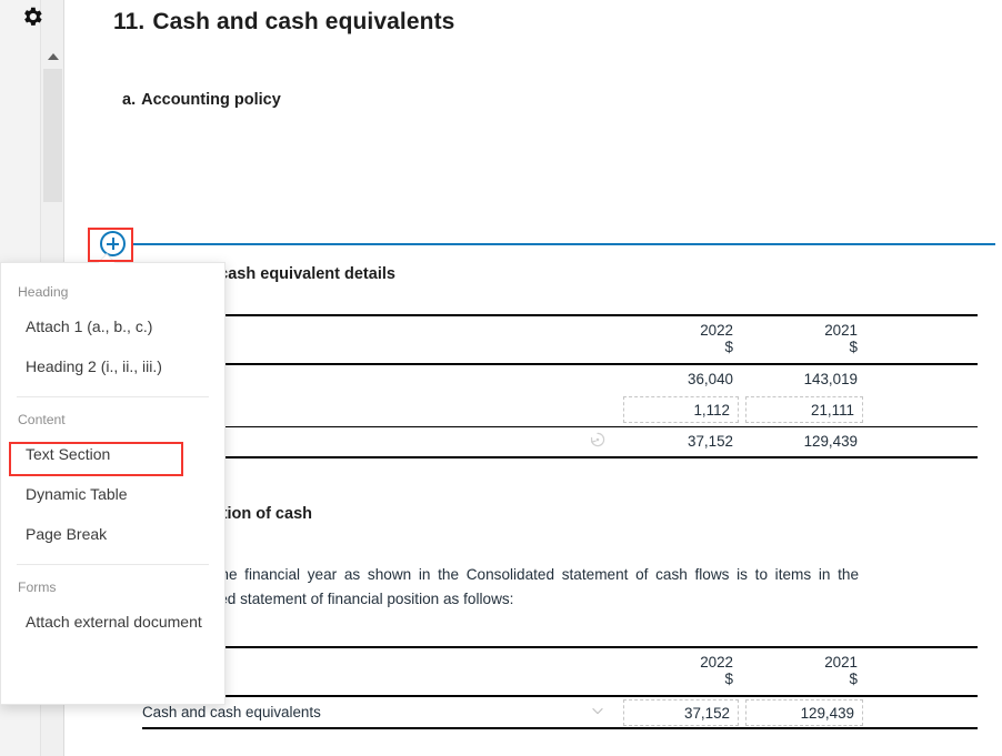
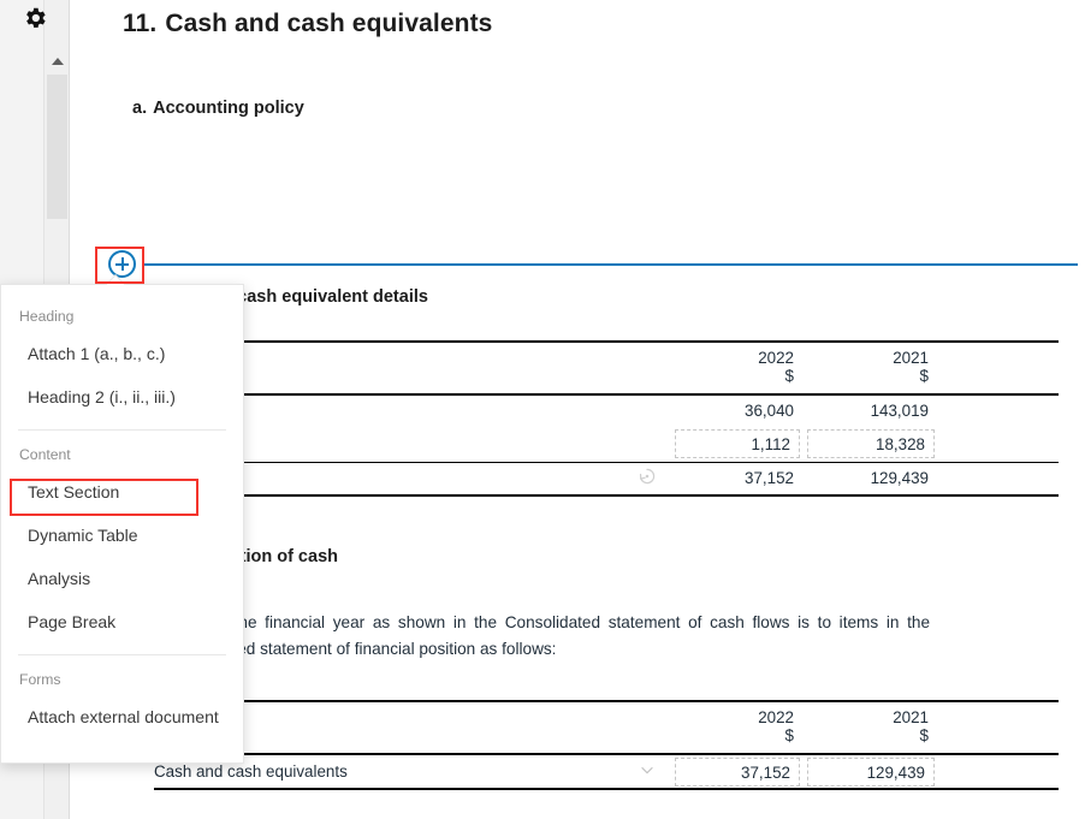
  11. Cash and cash equivalents
  a. Accounting policy
  		2022 $	2021 $
  		36,040	143,019
- 		1,112	21,111
+ 		1,112	18,328
  		37,152	129,439
  e financial year as shown in the Consolidated statement of cash flows is to items in the d statement of financial position as follows:
  		2022 $	2021 $
  Cash and cash equivalents		37,152	129,439
  Heading
  Attach 1 (a., b., c.)
  Heading 2 (i., ii., iii.)
  Content
  Text Section
  Dynamic Table
+ Analysis
  Page Break
  Forms
  Attach external document
